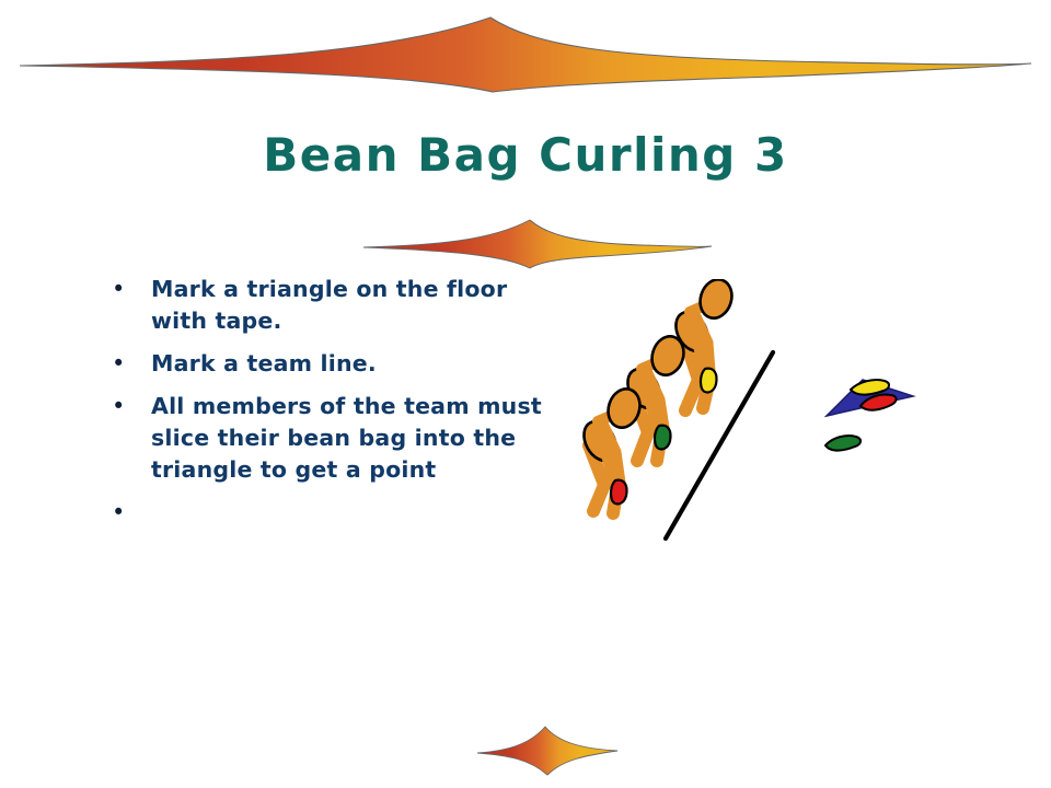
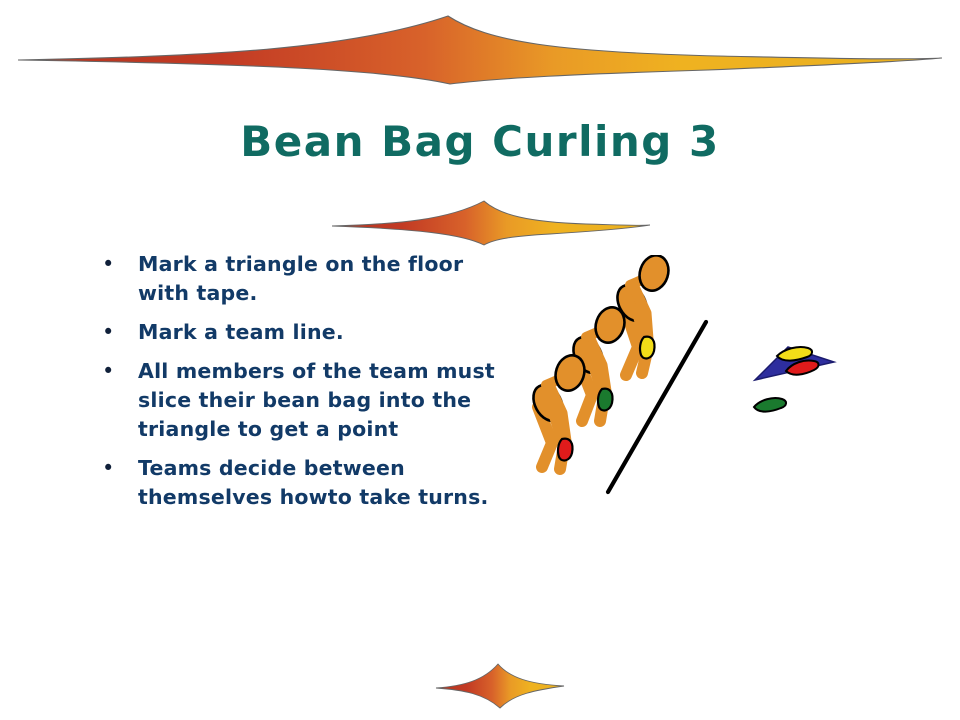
  Bean Bag Curling 3
  •
  Mark a triangle on the floor with tape.
  •
  Mark a team line.
  •
  All members of the team must slice their bean bag into the triangle to get a point
  •
+ Teams decide between themselves howto take turns.
